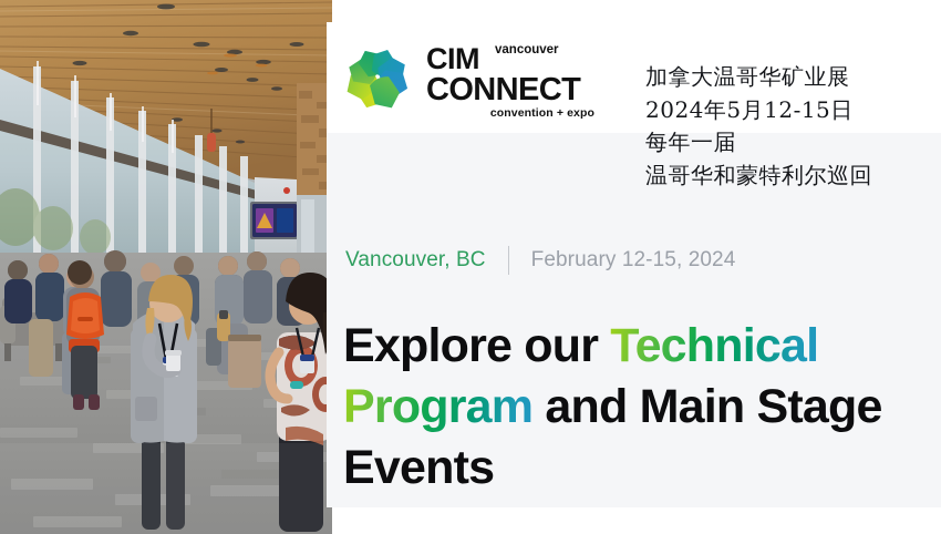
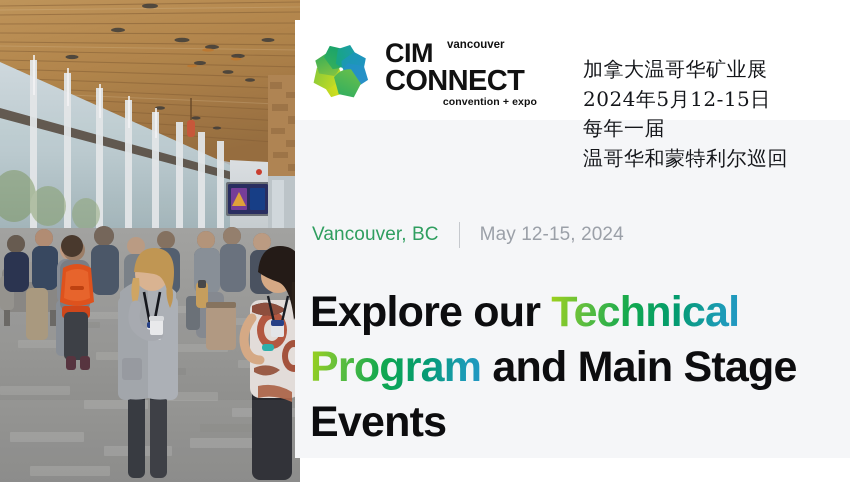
  CIM
  vancouver
  CONNECT
  convention + expo
  Vancouver, BC
- February 12-15, 2024
+ May 12-15, 2024
  Explore our Technical Program and Main Stage Events
  加拿大温哥华矿业展
  2024年5月12-15日
  每年一届
  温哥华和蒙特利尔巡回
